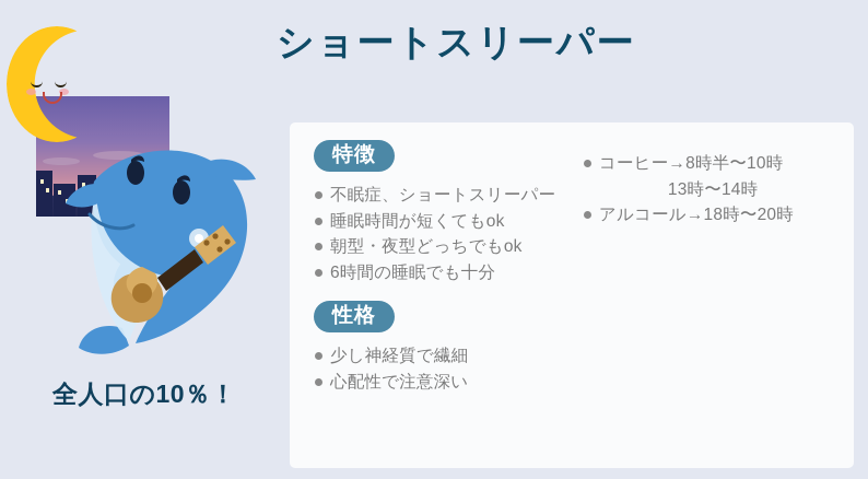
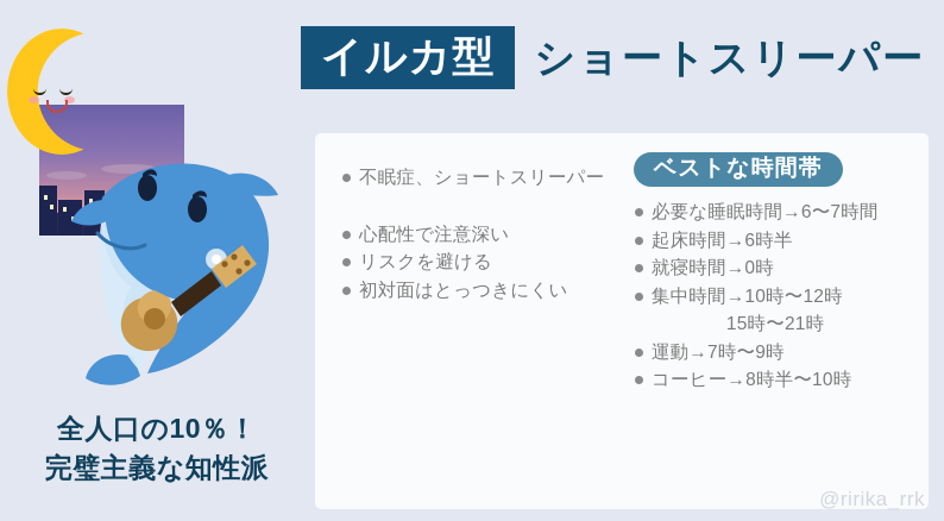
+ イルカ型
  ショートスリーパー
- 特徴
  不眠症、ショートスリーパー
- 睡眠時間が短くてもok
- 朝型・夜型どっちでもok
- 6時間の睡眠でも十分
- 性格
- 少し神経質で繊細
  心配性で注意深い
+ リスクを避ける
+ 初対面はとっつきにくい
+ ベストな時間帯
+ 必要な睡眠時間→6〜7時間
+ 起床時間→6時半
+ 就寝時間→0時
+ 集中時間→10時〜12時
+ 15時〜21時
+ 運動→7時〜9時
  コーヒー→8時半〜10時
- 13時〜14時
- アルコール→18時〜20時
  全人口の10％！
+ 完璧主義な知性派
+ @ririka_rrk
